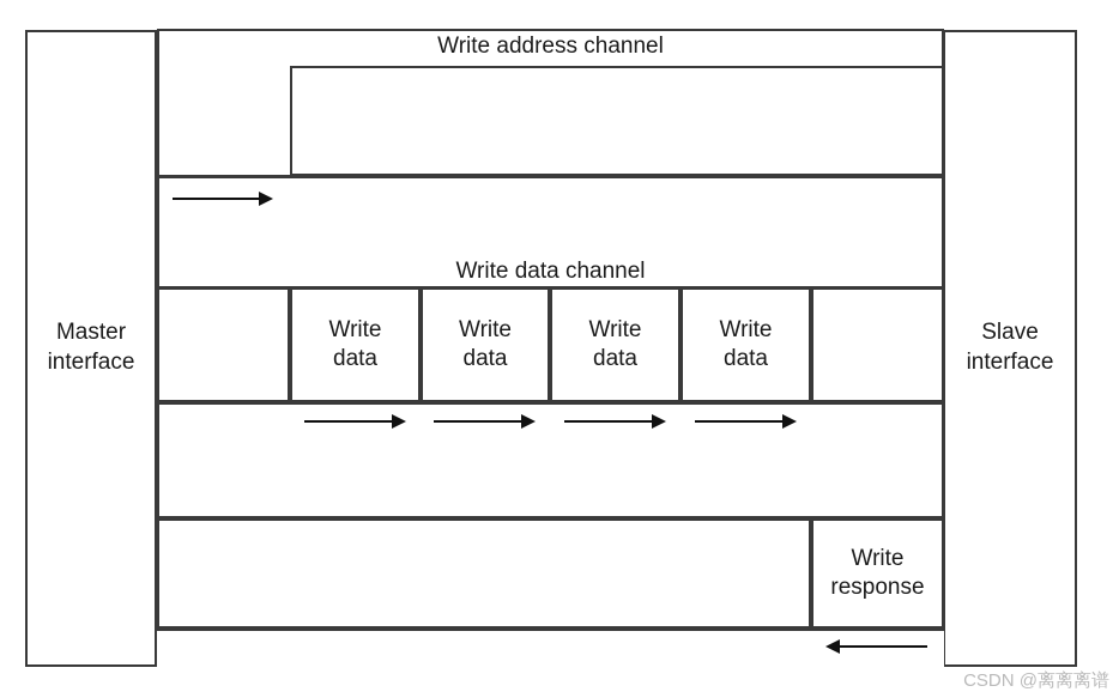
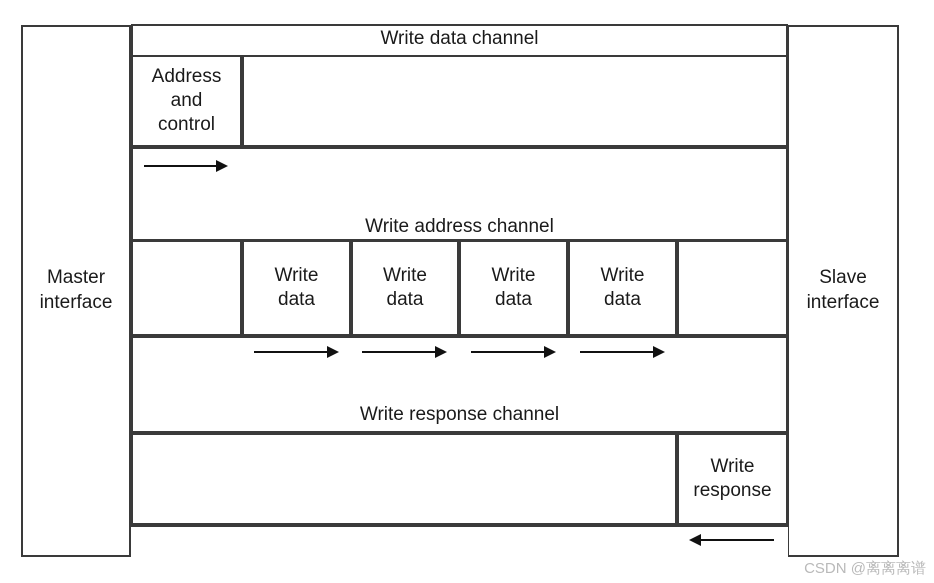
  Master
  interface
  Slave
  interface
- Write address channel
+ Write data channel
+ Address
+ and
+ control
- Write data channel
+ Write address channel
  Write
  data
  Write
  data
  Write
  data
  Write
  data
+ Write response channel
  Write
  response
  CSDN @离离离谱
